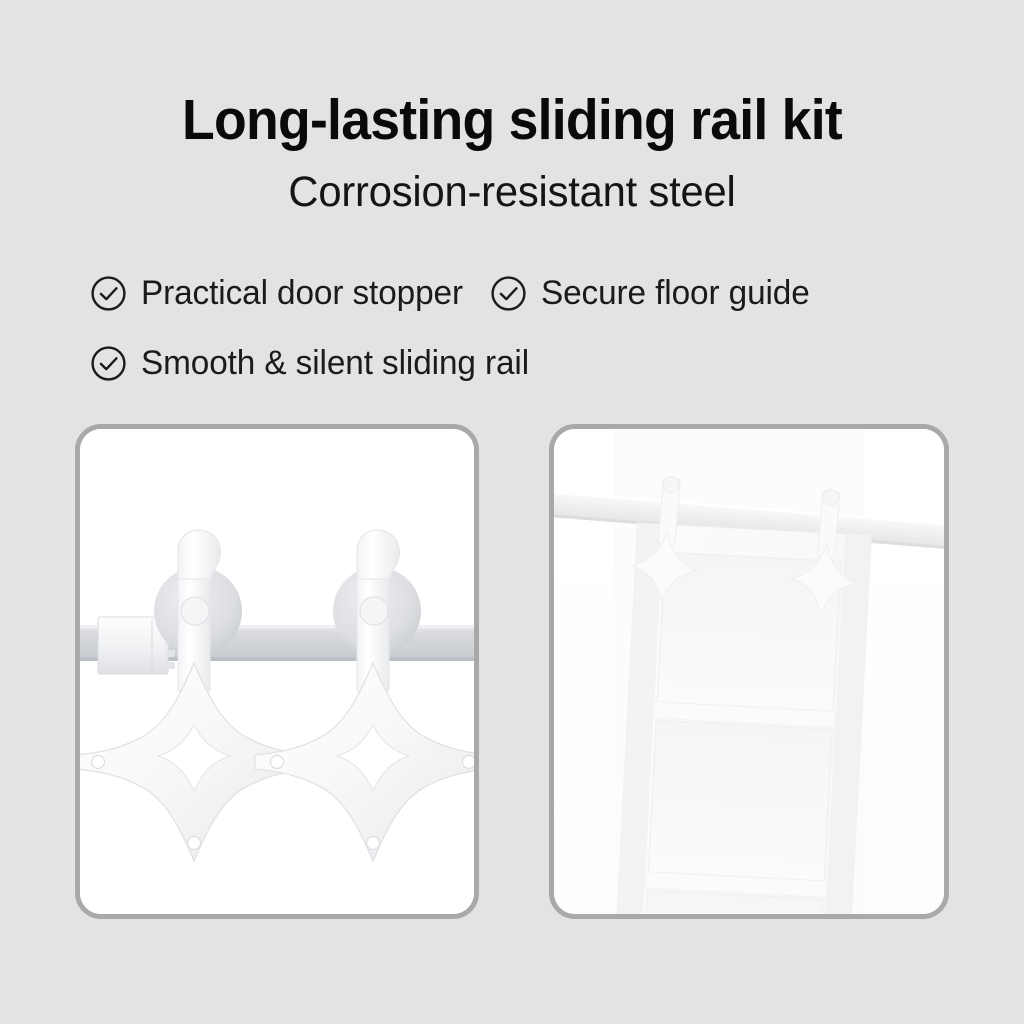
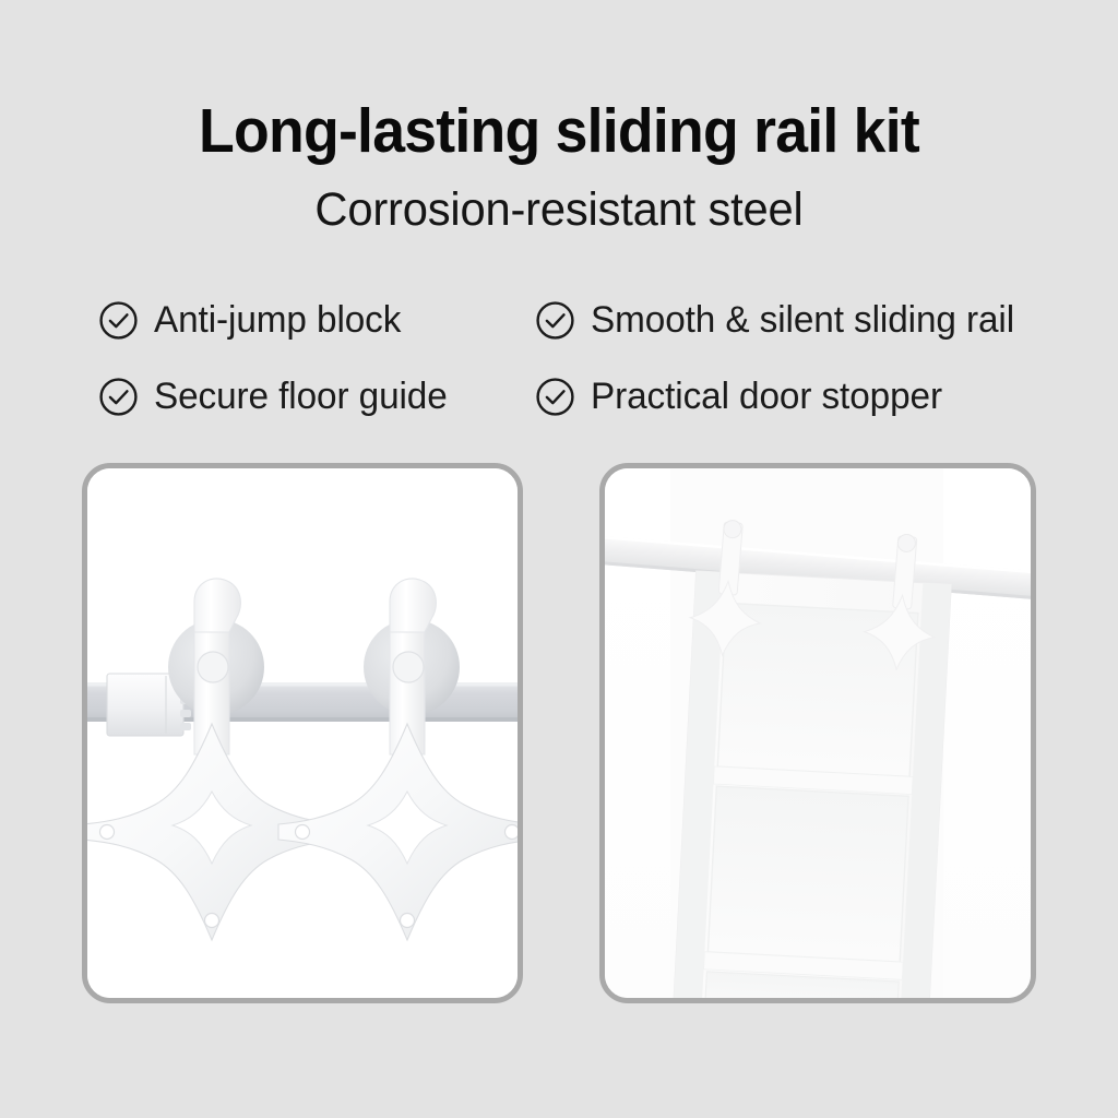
  Long-lasting sliding rail kit
  Corrosion-resistant steel
+ Anti-jump block
- Practical door stopper
+ Smooth & silent sliding rail
  Secure floor guide
- Smooth & silent sliding rail
+ Practical door stopper
